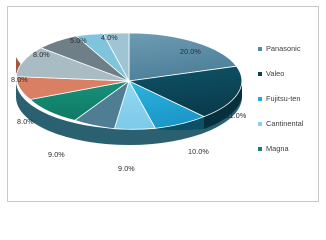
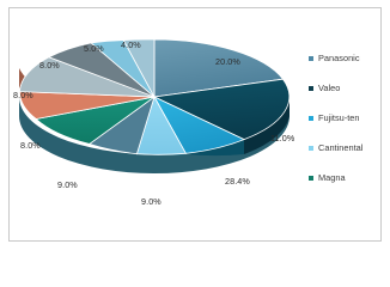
  20.0%
  11.0%
- 10.0%
+ 28.4%
  9.0%
  9.0%
  8.0%
  8.0%
  8.0%
  5.0%
  4.0%
  Panasonic
  Valeo
  Fujitsu-ten
  Cantinental
  Magna
